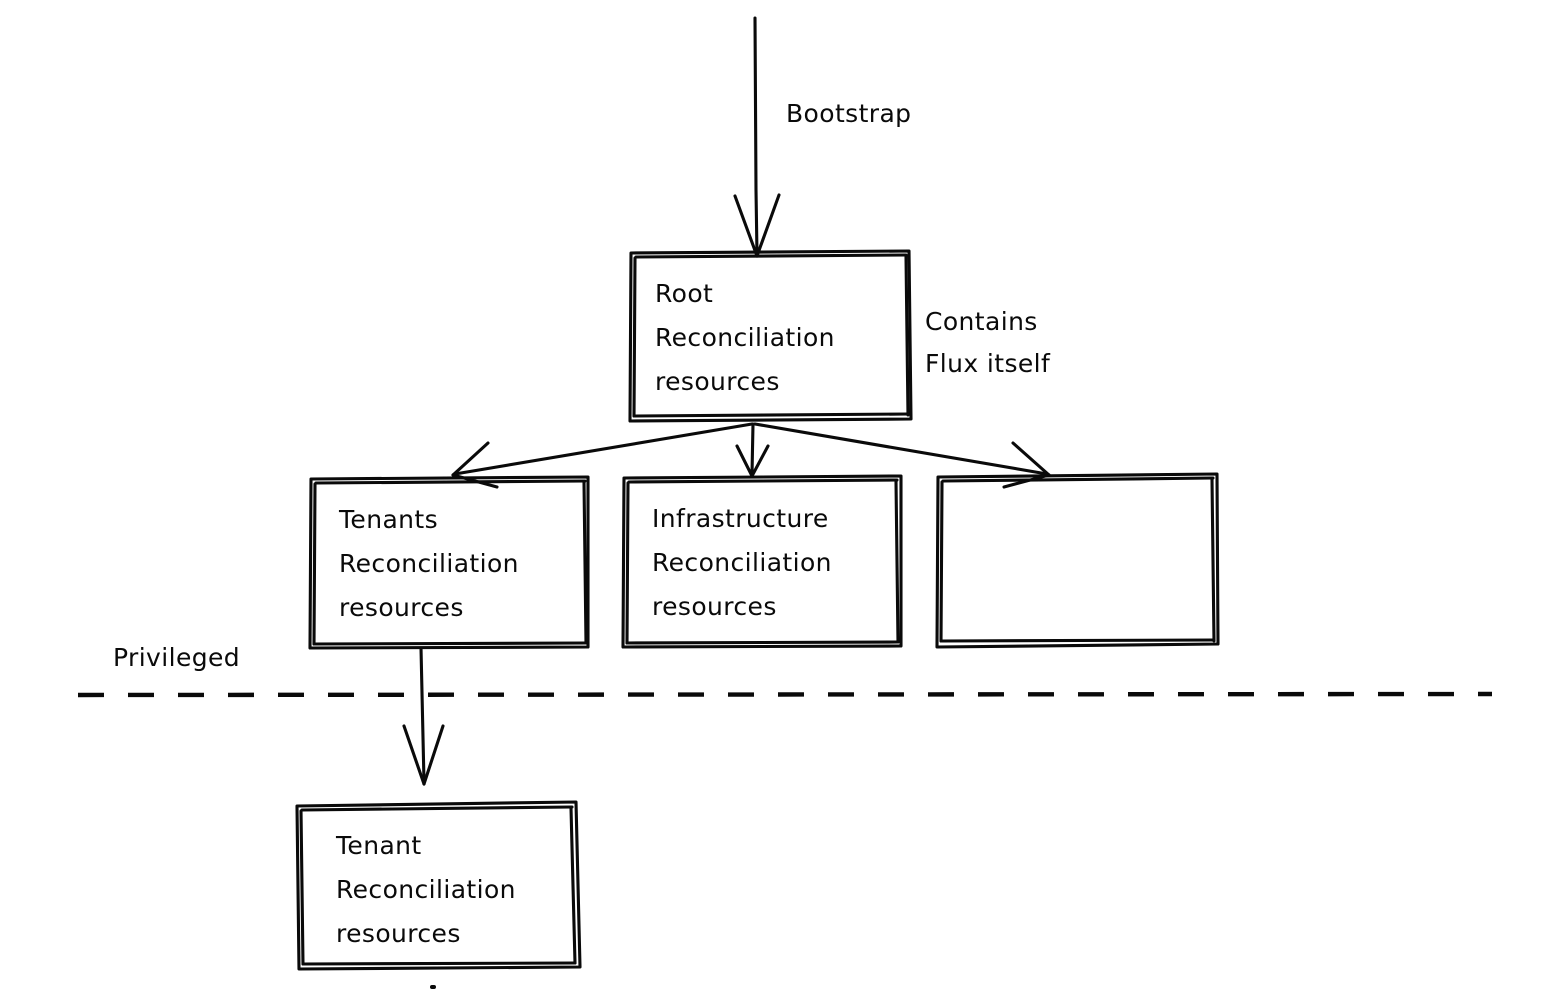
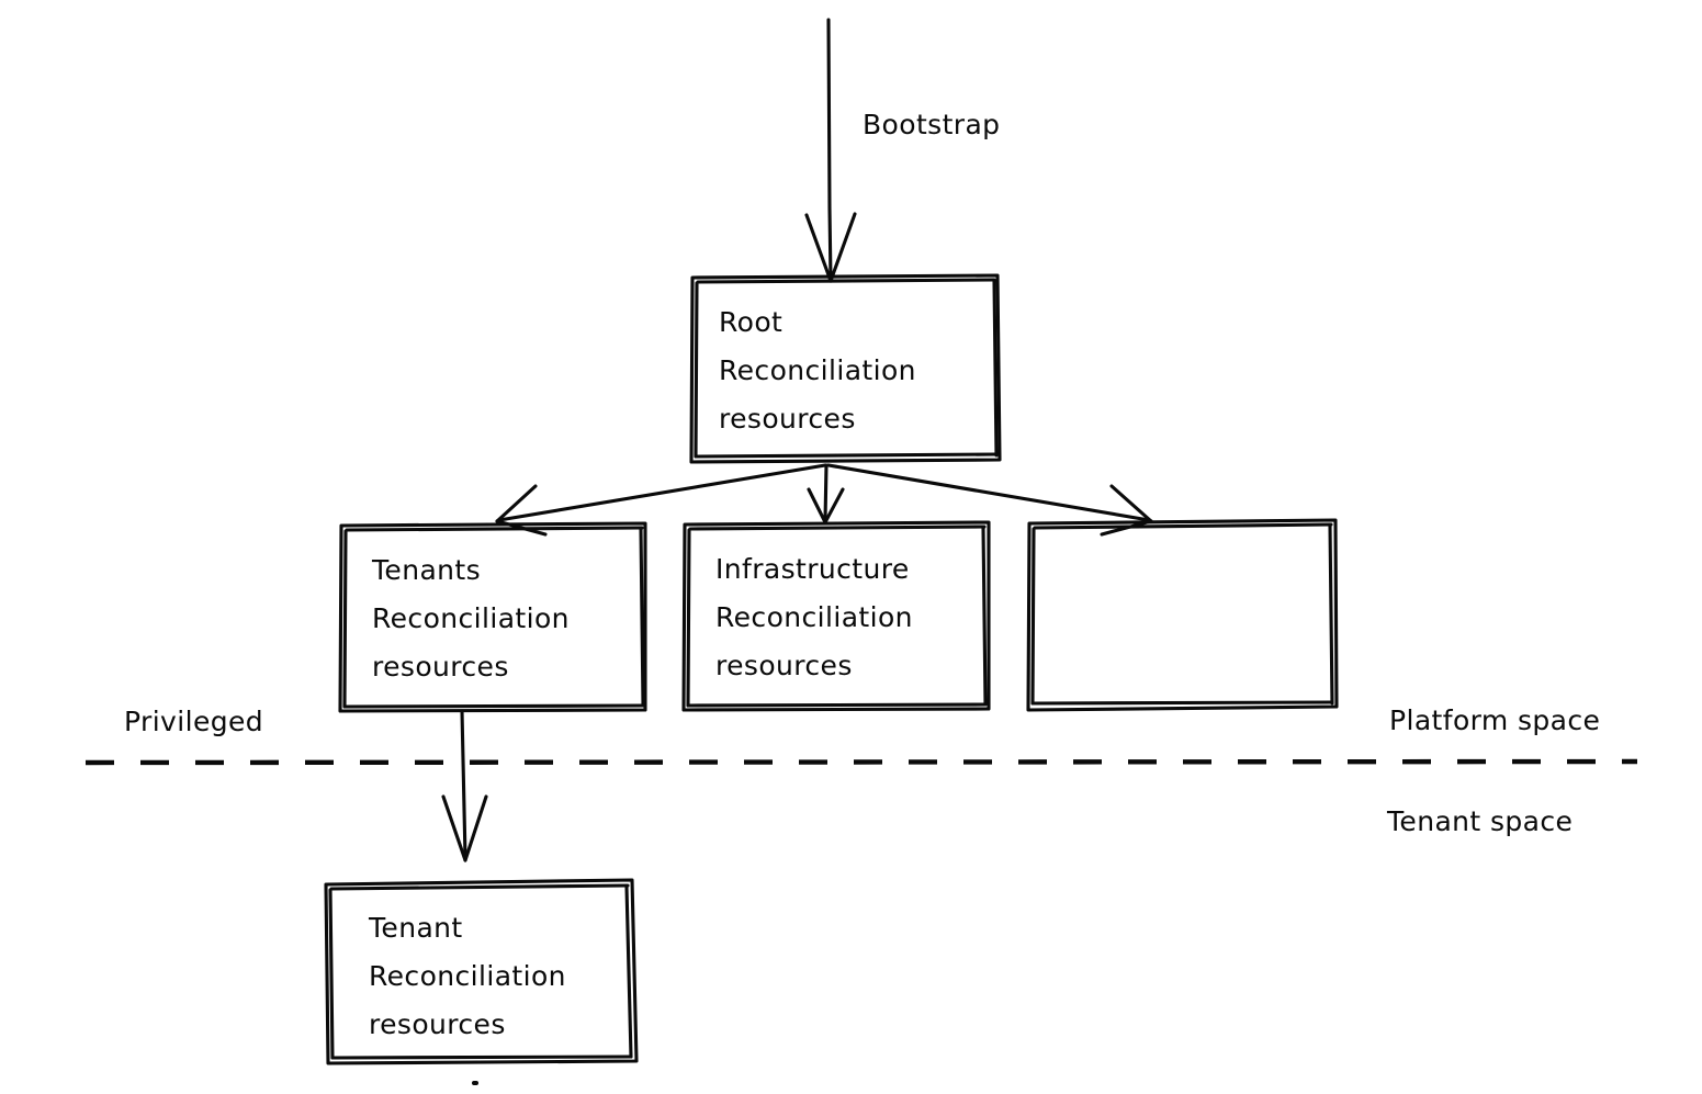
  Root
  Reconciliation
  resources
  Tenants
  Reconciliation
  resources
  Infrastructure
  Reconciliation
  resources
  Tenant
  Reconciliation
  resources
  Bootstrap
- Contains
- Flux itself
  Privileged
+ Platform space
+ Tenant space
